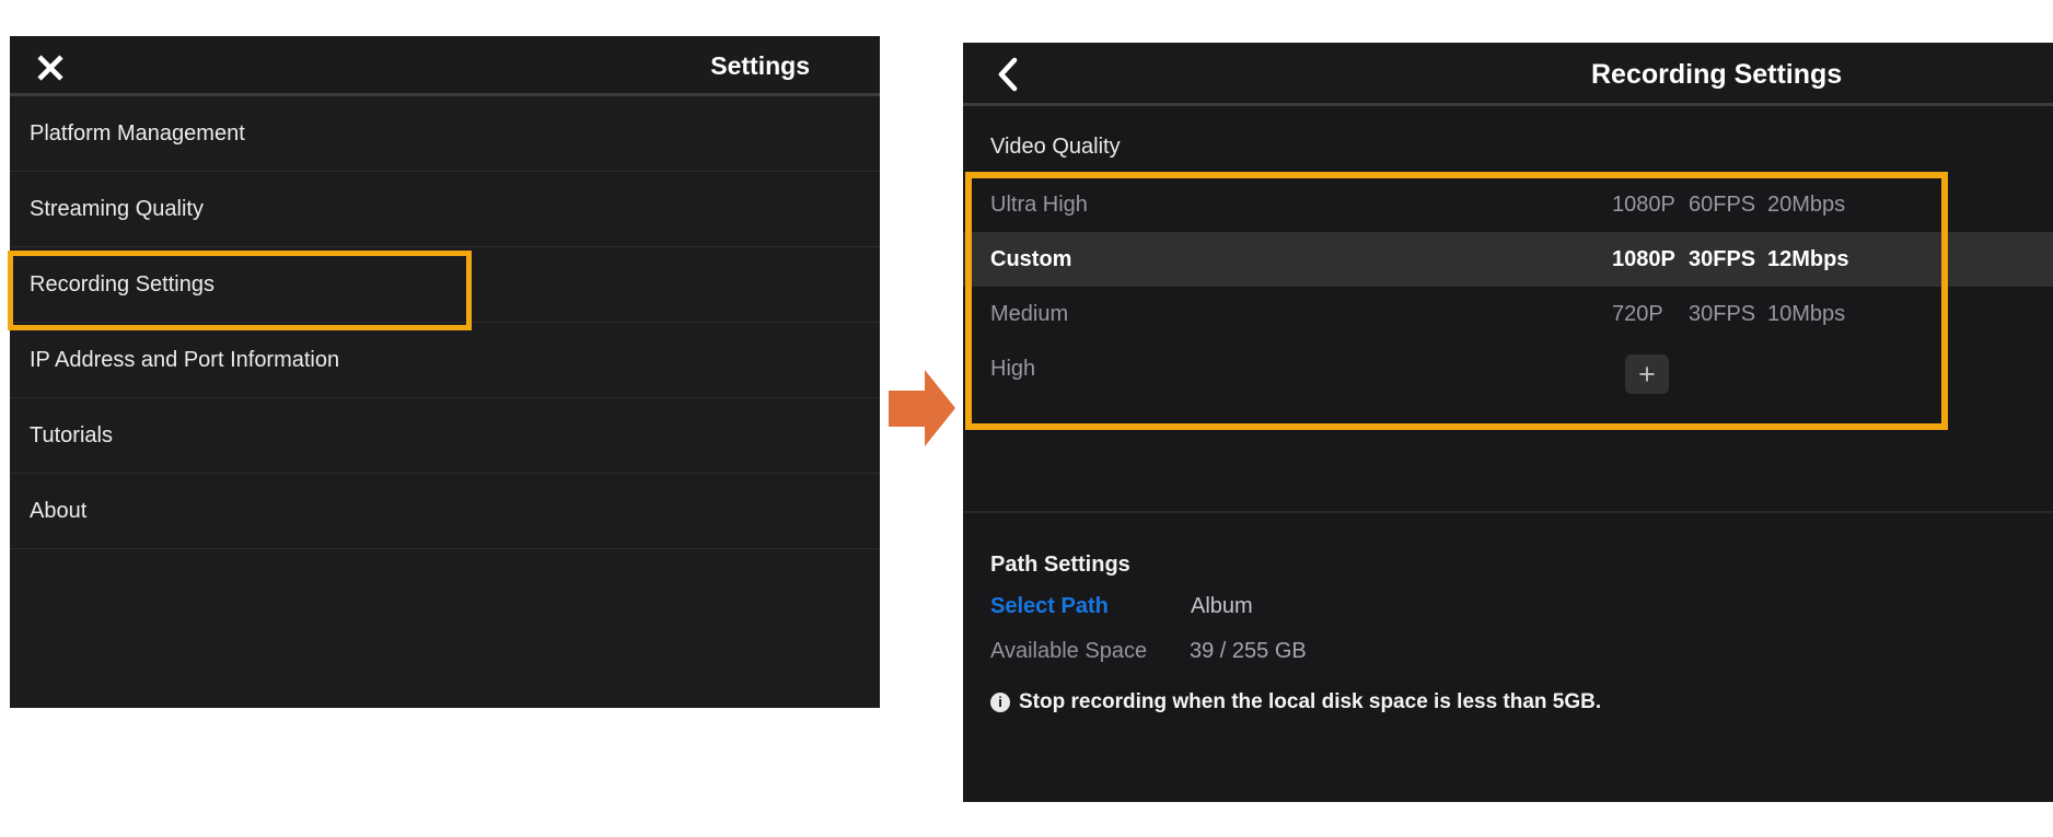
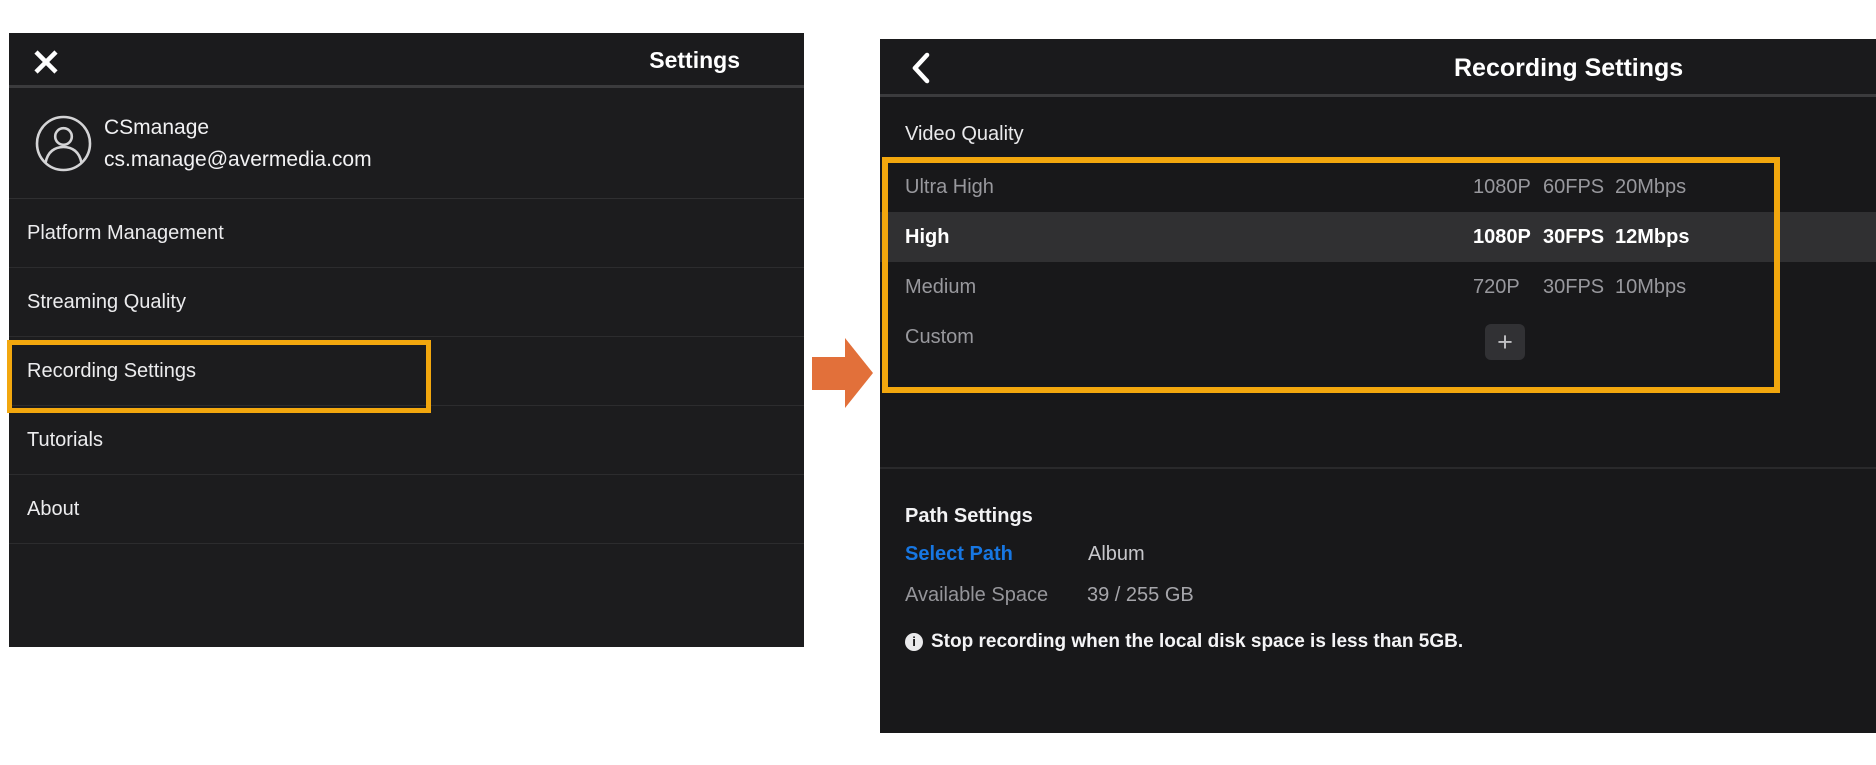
  Settings
+ CSmanage
+ cs.manage@avermedia.com
  Platform Management
  Streaming Quality
  Recording Settings
- IP Address and Port Information
  Tutorials
  About
  Recording Settings
  Video Quality
  Ultra High
  1080P
  60FPS
  20Mbps
- Custom
+ High
  1080P
  30FPS
  12Mbps
  Medium
  720P
  30FPS
  10Mbps
- High
+ Custom
  +
  Path Settings
  Select Path
  Album
  Available Space
  39 / 255 GB
  i
  Stop recording when the local disk space is less than 5GB.
